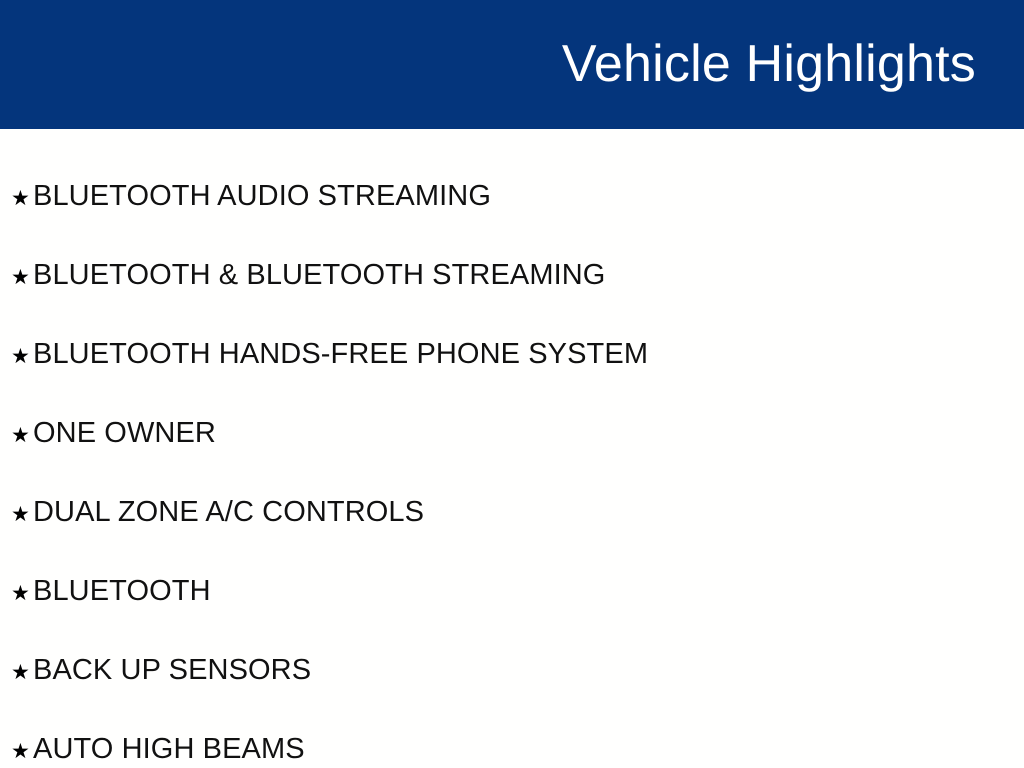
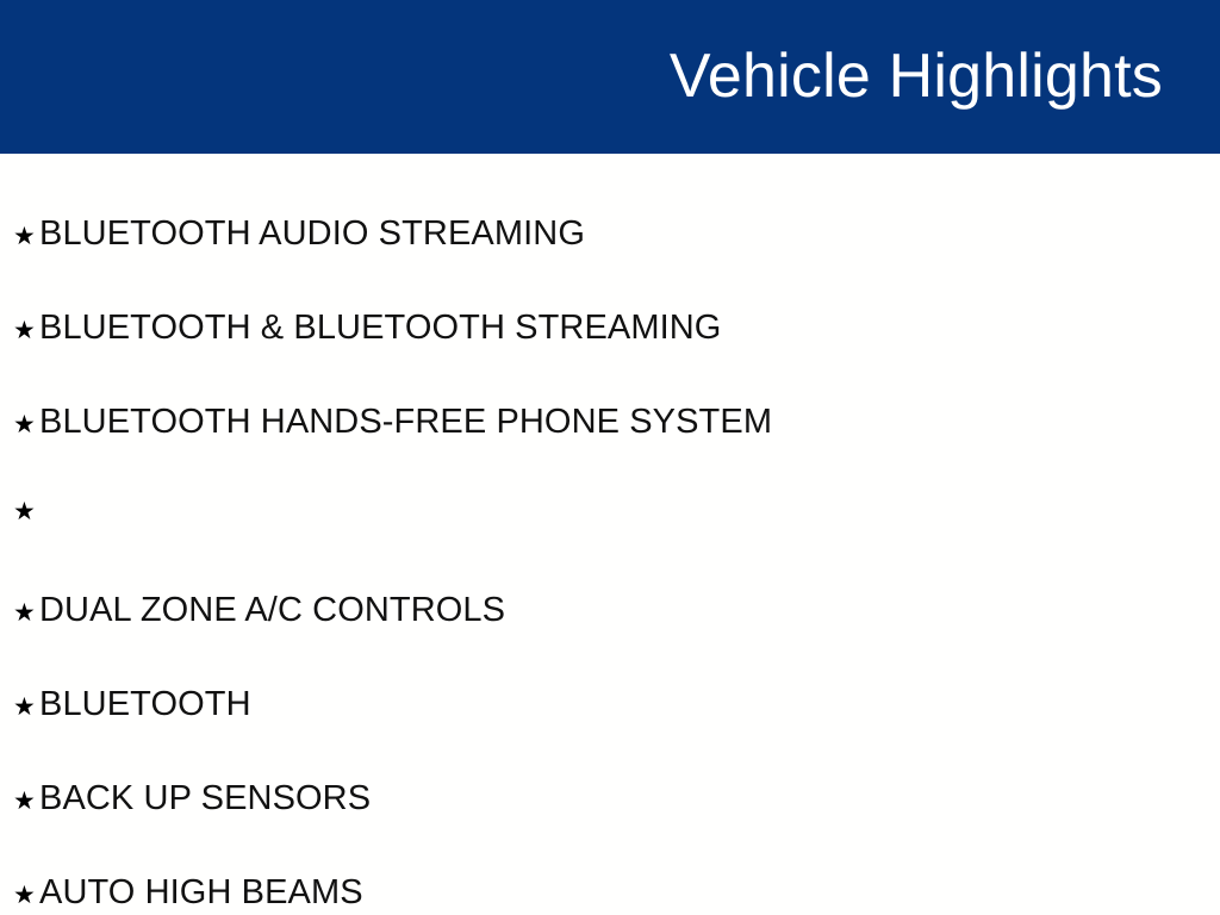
  Vehicle Highlights
  ★
  BLUETOOTH AUDIO STREAMING
  ★
  BLUETOOTH & BLUETOOTH STREAMING
  ★
  BLUETOOTH HANDS-FREE PHONE SYSTEM
  ★
- ONE OWNER
  ★
  DUAL ZONE A/C CONTROLS
  ★
  BLUETOOTH
  ★
  BACK UP SENSORS
  ★
  AUTO HIGH BEAMS
